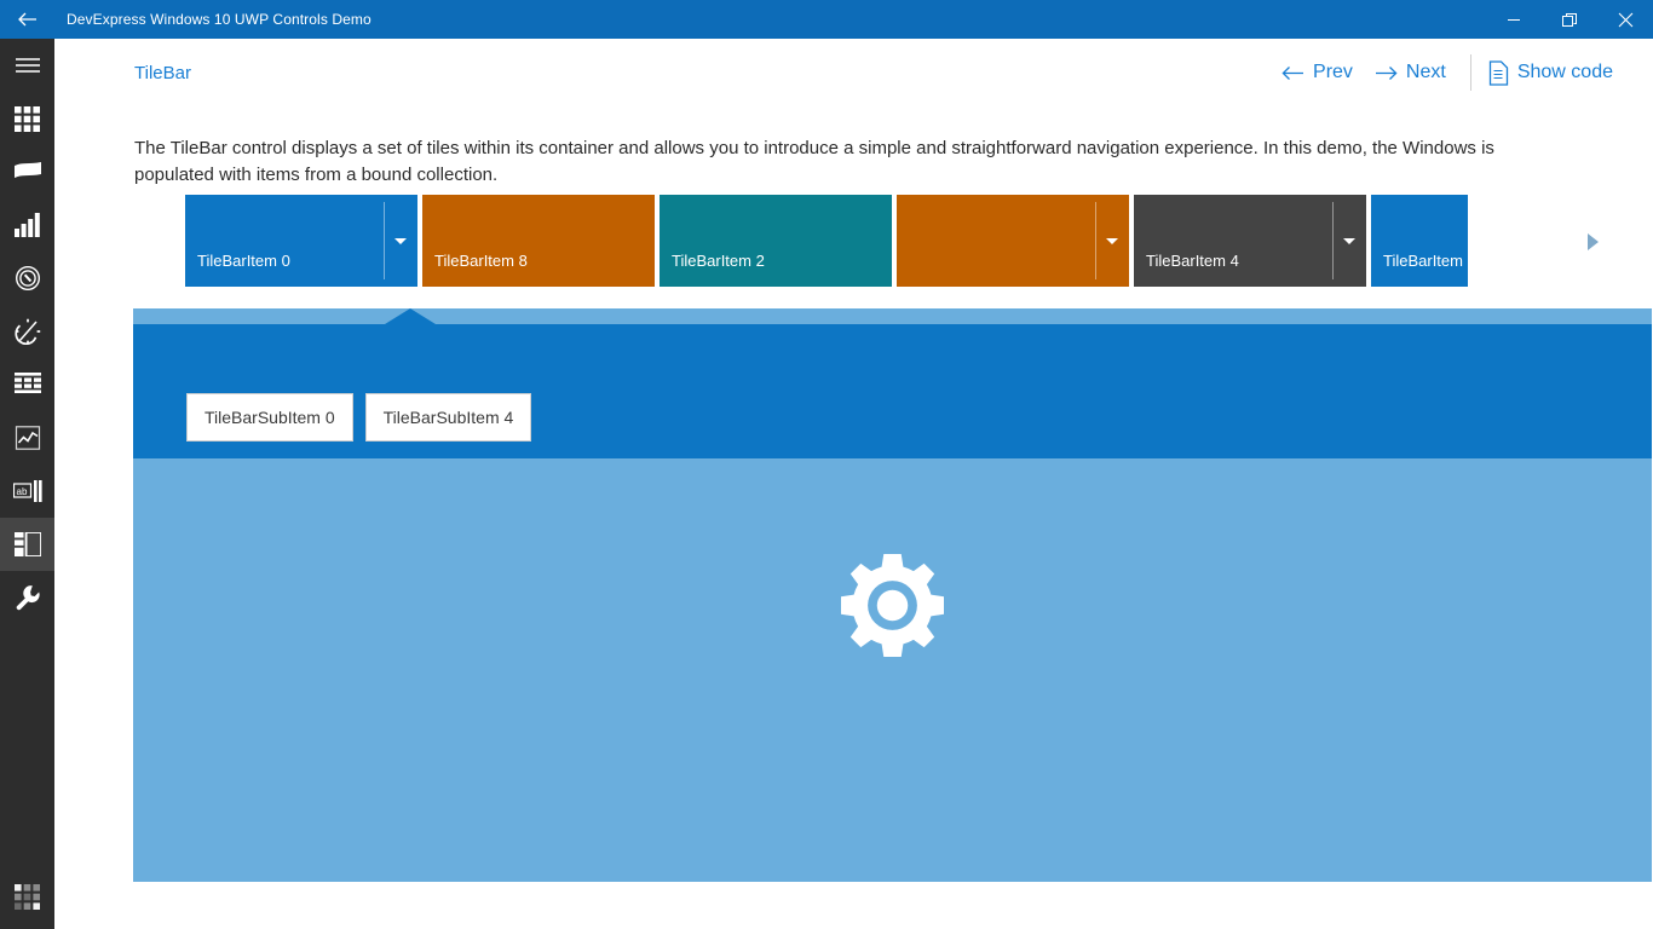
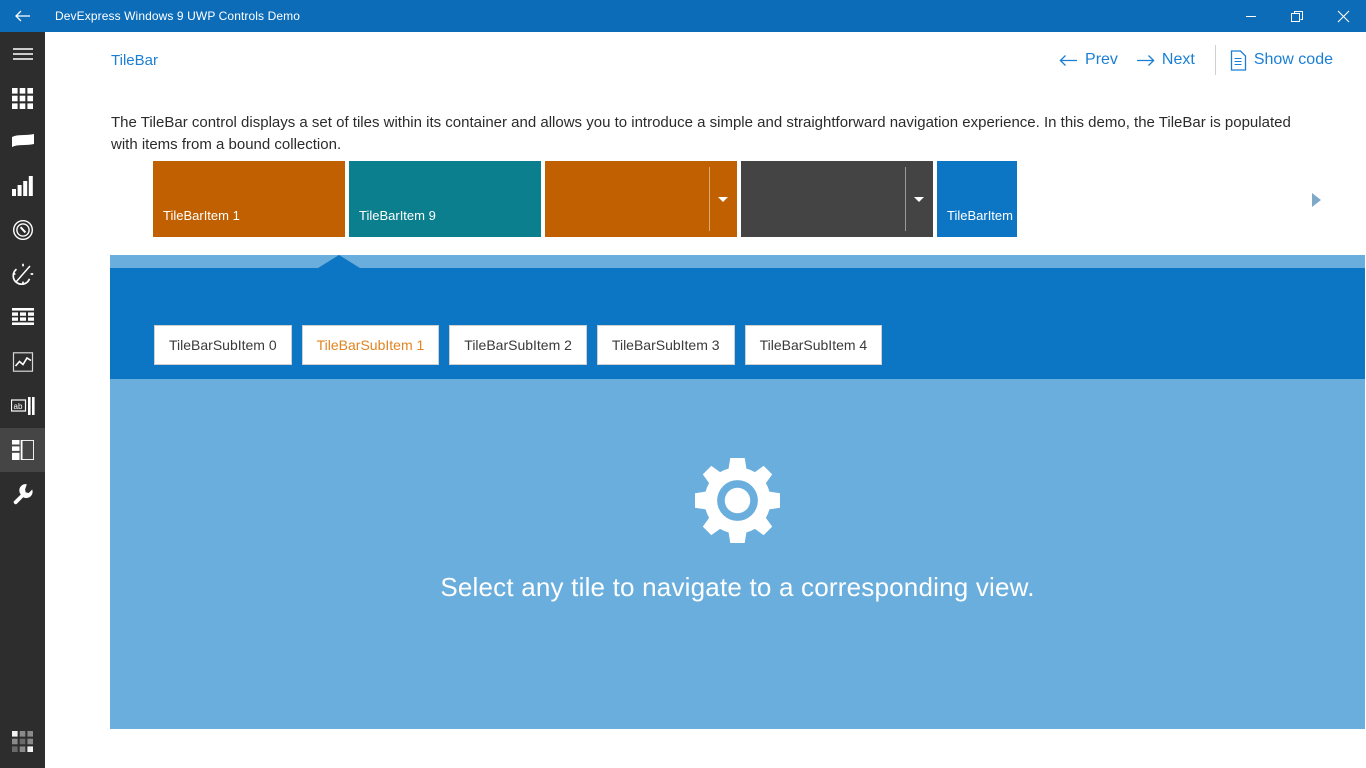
- DevExpress Windows 10 UWP Controls Demo
+ DevExpress Windows 9 UWP Controls Demo
  ab
  TileBar
  Prev
  Next
  Show code
- The TileBar control displays a set of tiles within its container and allows you to introduce a simple and straightforward navigation experience. In this demo, the Windows is populated with items from a bound collection.
+ The TileBar control displays a set of tiles within its container and allows you to introduce a simple and straightforward navigation experience. In this demo, the TileBar is populated with items from a bound collection.
- TileBarItem 0
- TileBarItem 8
+ TileBarItem 1
- TileBarItem 2
+ TileBarItem 9
- TileBarItem 4
  TileBarItem
  TileBarSubItem 0
+ TileBarSubItem 1
+ TileBarSubItem 2
+ TileBarSubItem 3
  TileBarSubItem 4
+ Select any tile to navigate to a corresponding view.
